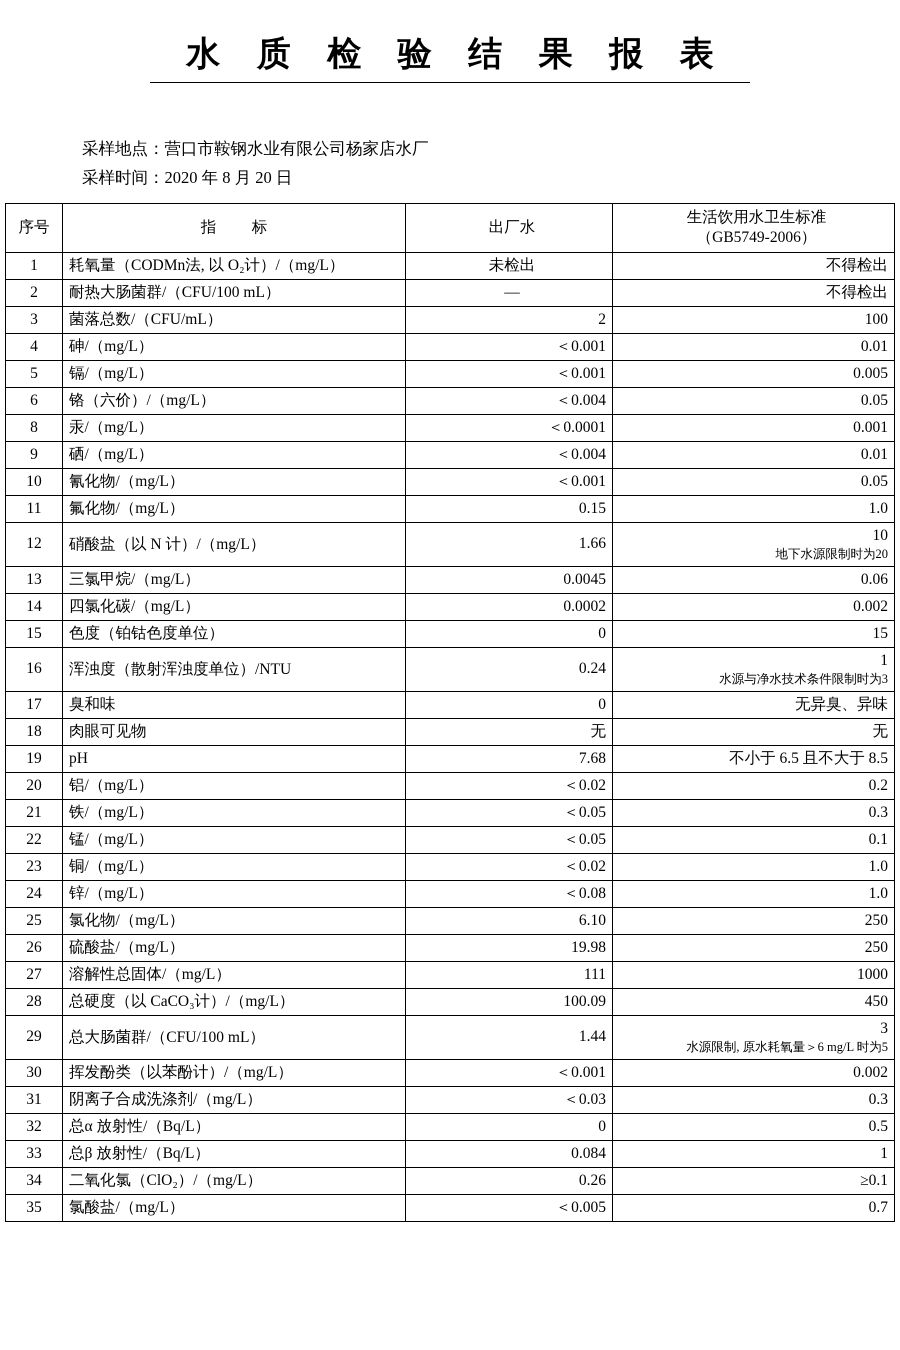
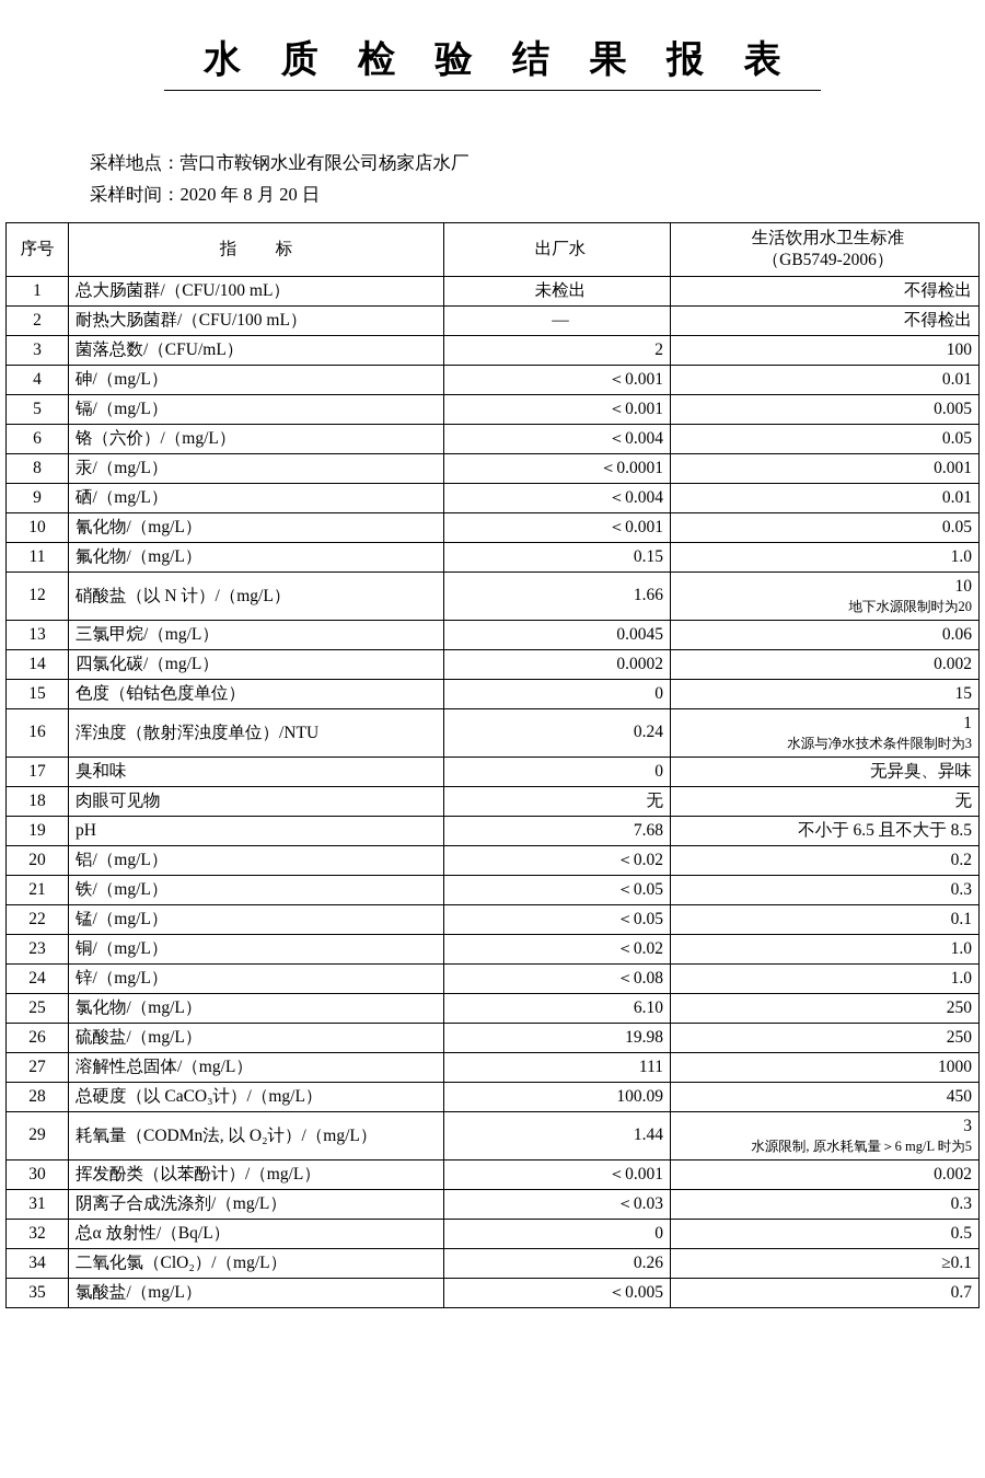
  水 质 检 验 结 果 报 表
  采样地点：营口市鞍钢水业有限公司杨家店水厂
  采样时间：2020 年 8 月 20 日
  序号	指 标	出厂水	生活饮用水卫生标准 （GB5749-2006）
- 1	耗氧量（CODMn法, 以 O₂计）/（mg/L）	未检出	不得检出
+ 1	总大肠菌群/（CFU/100 mL）	未检出	不得检出
  2	耐热大肠菌群/（CFU/100 mL）	—	不得检出
  3	菌落总数/（CFU/mL）	2	100
  4	砷/（mg/L）	＜0.001	0.01
  5	镉/（mg/L）	＜0.001	0.005
  6	铬（六价）/（mg/L）	＜0.004	0.05
  8	汞/（mg/L）	＜0.0001	0.001
  9	硒/（mg/L）	＜0.004	0.01
  10	氰化物/（mg/L）	＜0.001	0.05
  11	氟化物/（mg/L）	0.15	1.0
  12	硝酸盐（以 N 计）/（mg/L）	1.66	10地下水源限制时为20
  13	三氯甲烷/（mg/L）	0.0045	0.06
  14	四氯化碳/（mg/L）	0.0002	0.002
  15	色度（铂钴色度单位）	0	15
  16	浑浊度（散射浑浊度单位）/NTU	0.24	1水源与净水技术条件限制时为3
  17	臭和味	0	无异臭、异味
  18	肉眼可见物	无	无
  19	pH	7.68	不小于 6.5 且不大于 8.5
  20	铝/（mg/L）	＜0.02	0.2
  21	铁/（mg/L）	＜0.05	0.3
  22	锰/（mg/L）	＜0.05	0.1
  23	铜/（mg/L）	＜0.02	1.0
  24	锌/（mg/L）	＜0.08	1.0
  25	氯化物/（mg/L）	6.10	250
  26	硫酸盐/（mg/L）	19.98	250
  27	溶解性总固体/（mg/L）	111	1000
  28	总硬度（以 CaCO₃计）/（mg/L）	100.09	450
- 29	总大肠菌群/（CFU/100 mL）	1.44	3水源限制, 原水耗氧量＞6 mg/L 时为5
+ 29	耗氧量（CODMn法, 以 O₂计）/（mg/L）	1.44	3水源限制, 原水耗氧量＞6 mg/L 时为5
  30	挥发酚类（以苯酚计）/（mg/L）	＜0.001	0.002
  31	阴离子合成洗涤剂/（mg/L）	＜0.03	0.3
  32	总α 放射性/（Bq/L）	0	0.5
- 33	总β 放射性/（Bq/L）	0.084	1
  34	二氧化氯（ClO₂）/（mg/L）	0.26	≥0.1
  35	氯酸盐/（mg/L）	＜0.005	0.7
